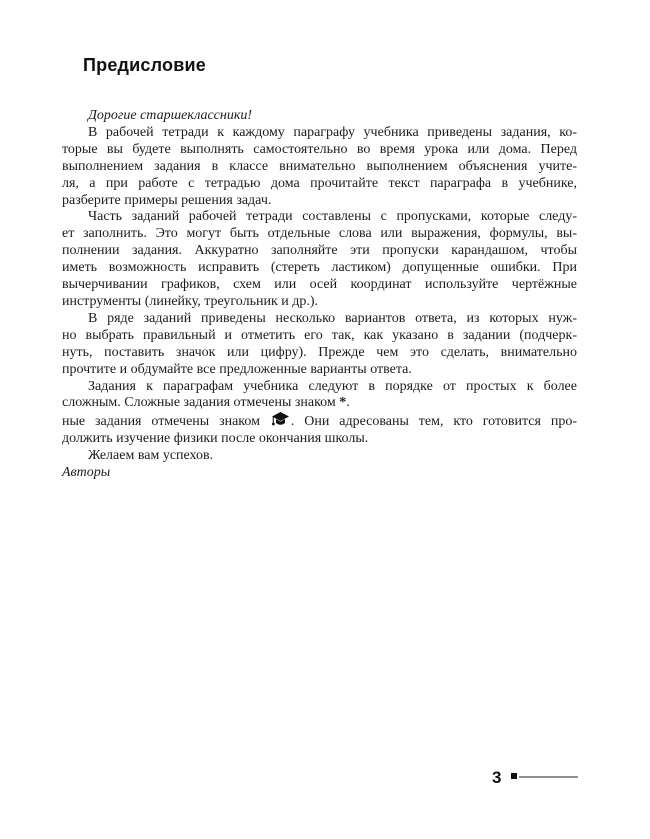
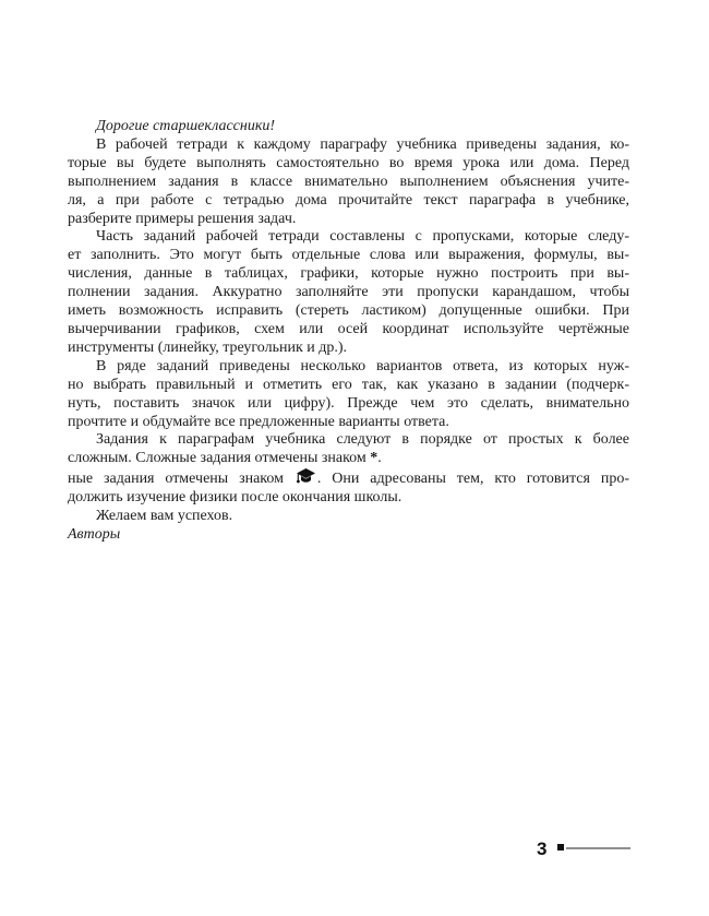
- Предисловие
  Дорогие старшеклассники!
  В рабочей тетради к каждому параграфу учебника приведены задания, ко-
  торые вы будете выполнять самостоятельно во время урока или дома. Перед
  выполнением задания в классе внимательно выполнением объяснения учите-
  ля, а при работе с тетрадью дома прочитайте текст параграфа в учебнике,
  разберите примеры решения задач.
  Часть заданий рабочей тетради составлены с пропусками, которые следу-
  ет заполнить. Это могут быть отдельные слова или выражения, формулы, вы-
+ числения, данные в таблицах, графики, которые нужно построить при вы-
  полнении задания. Аккуратно заполняйте эти пропуски карандашом, чтобы
  иметь возможность исправить (стереть ластиком) допущенные ошибки. При
  вычерчивании графиков, схем или осей координат используйте чертёжные
  инструменты (линейку, треугольник и др.).
  В ряде заданий приведены несколько вариантов ответа, из которых нуж-
  но выбрать правильный и отметить его так, как указано в задании (подчерк-
  нуть, поставить значок или цифру). Прежде чем это сделать, внимательно
  прочтите и обдумайте все предложенные варианты ответа.
  Задания к параграфам учебника следуют в порядке от простых к более
  сложным. Сложные задания отмечены знаком *.
  ные задания отмечены знаком . Они адресованы тем, кто готовится про-
  должить изучение физики после окончания школы.
  Желаем вам успехов.
  Авторы
  3
